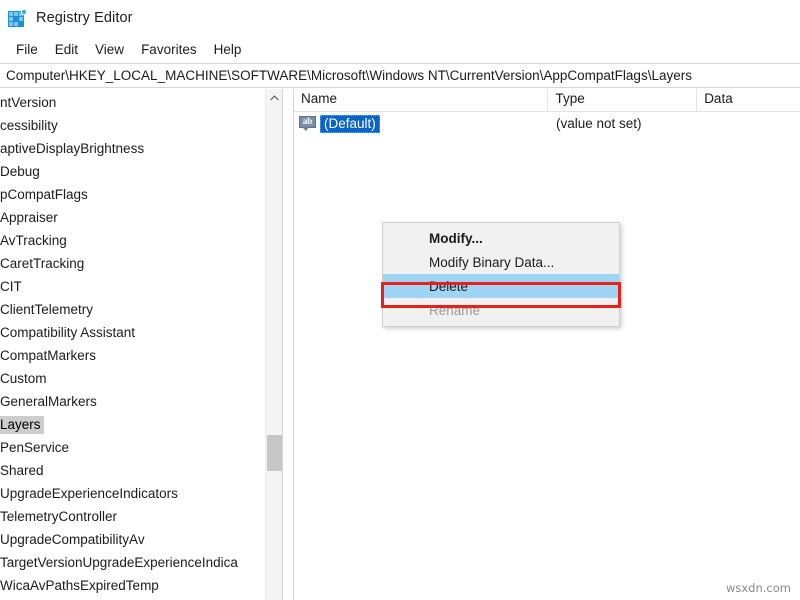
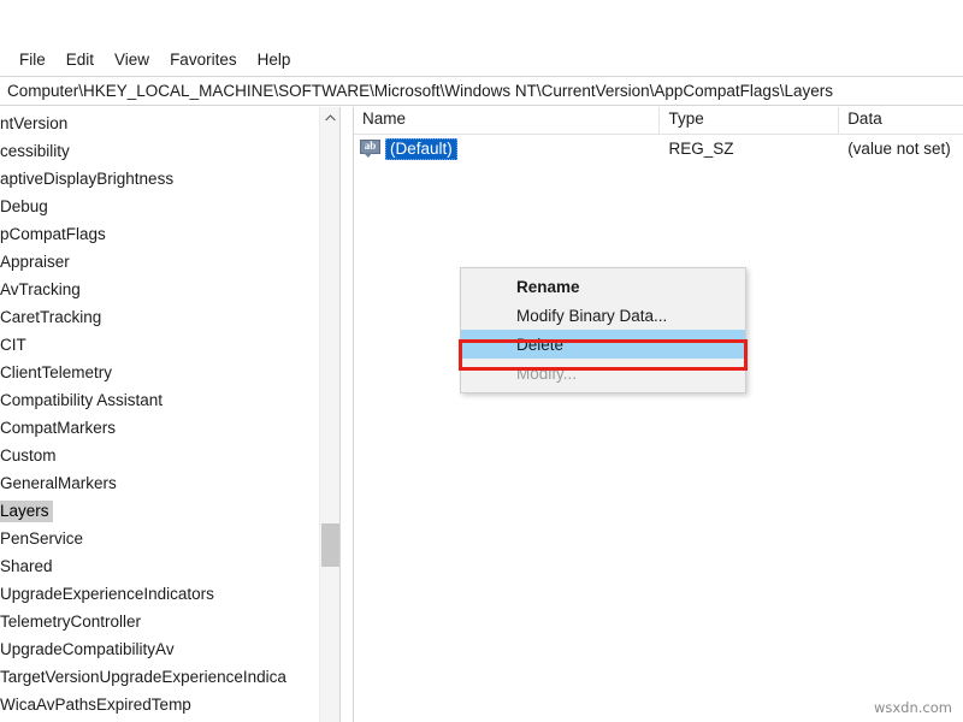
- Registry Editor
  File
  Edit
  View
  Favorites
  Help
  Computer\HKEY_LOCAL_MACHINE\SOFTWARE\Microsoft\Windows NT\CurrentVersion\AppCompatFlags\Layers
  ntVersion
  cessibility
  aptiveDisplayBrightness
  Debug
  pCompatFlags
  Appraiser
  AvTracking
  CaretTracking
  CIT
  ClientTelemetry
  Compatibility Assistant
  CompatMarkers
  Custom
  GeneralMarkers
  Layers
  PenService
  Shared
  UpgradeExperienceIndicators
  TelemetryController
  UpgradeCompatibilityAv
  TargetVersionUpgradeExperienceIndica
  WicaAvPathsExpiredTemp
  Name
  Type
  Data
  ab
  (Default)
+ REG_SZ
  (value not set)
- Modify...
+ Rename
  Modify Binary Data...
  Delete
- Rename
+ Modify...
  wsxdn.com
